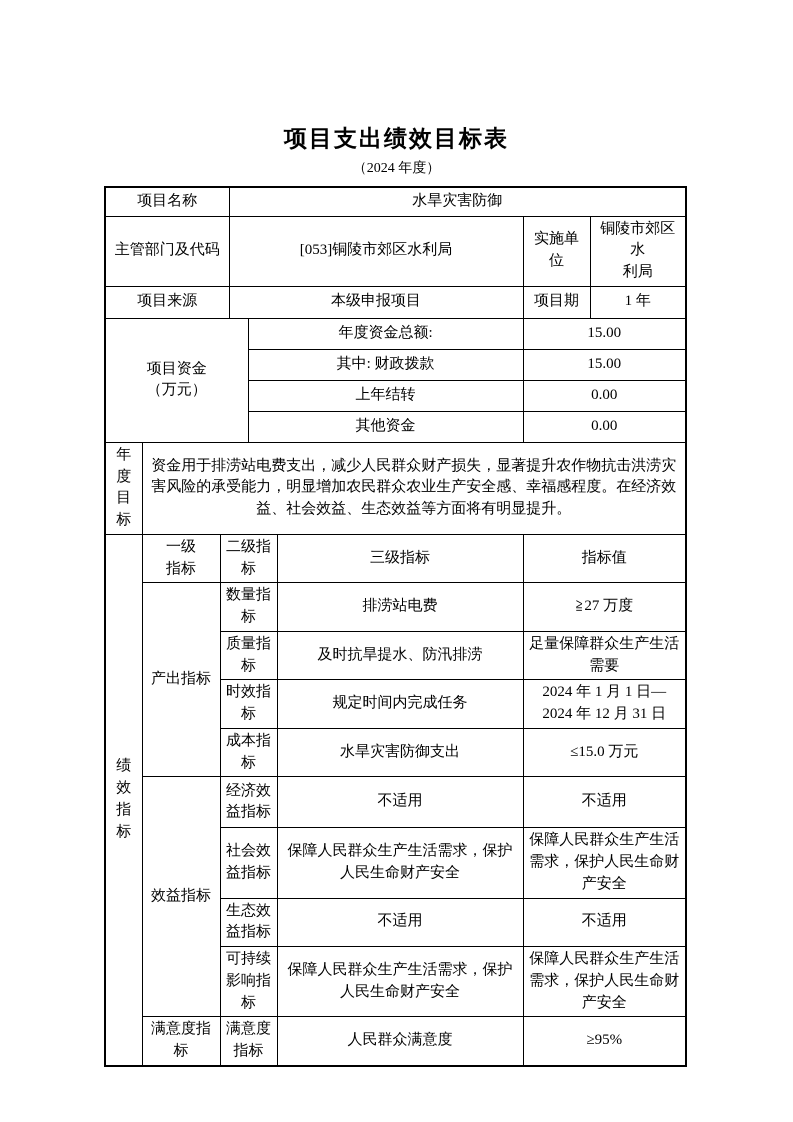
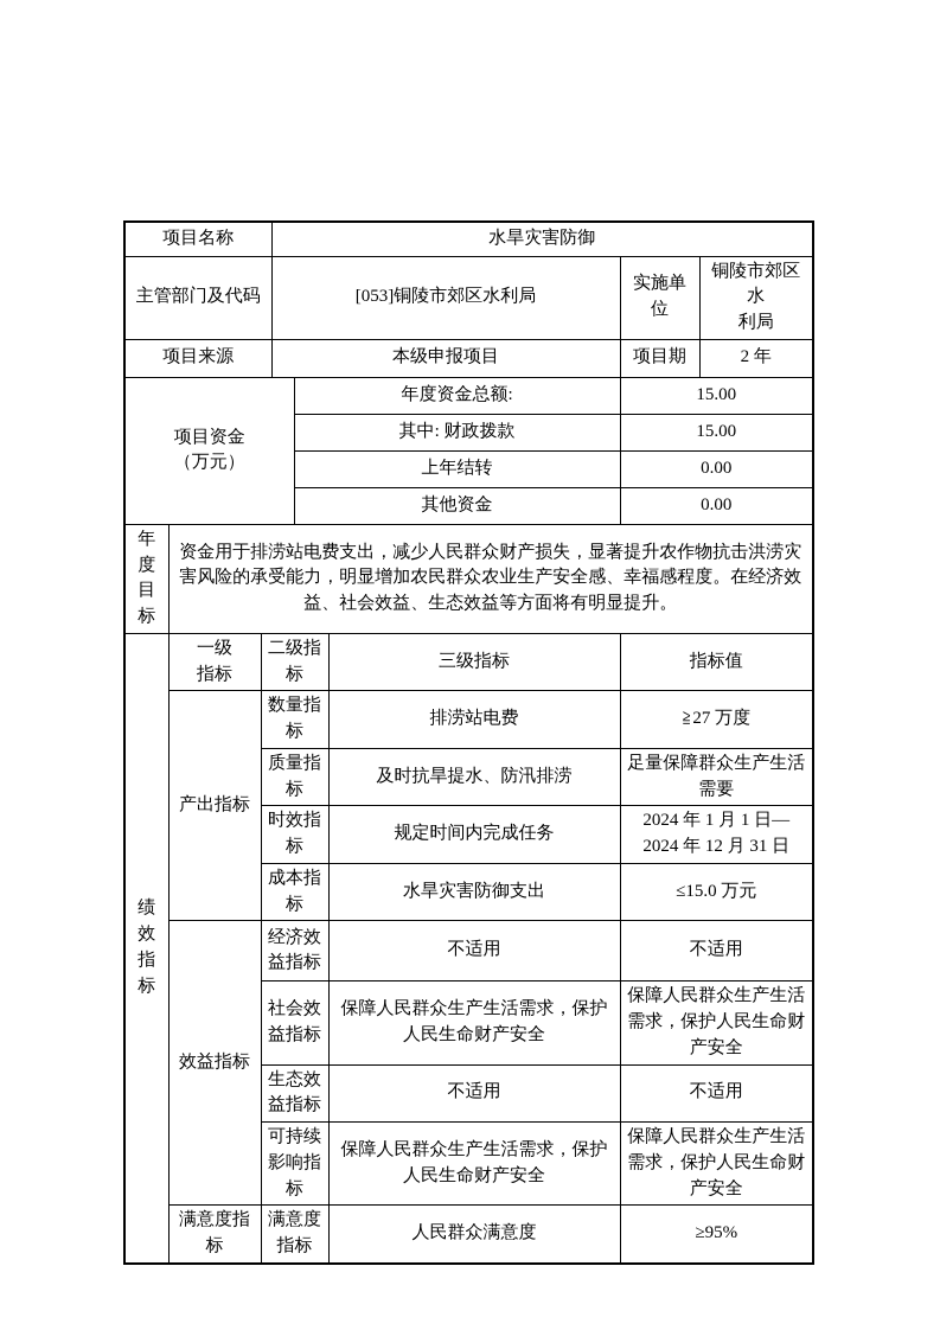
- 项目支出绩效目标表
- （2024 年度）
  项目名称	水旱灾害防御
  主管部门及代码	[053]铜陵市郊区水利局	实施单 位	铜陵市郊区水 利局
- 项目来源	本级申报项目	项目期	1 年
+ 项目来源	本级申报项目	项目期	2 年
  项目资金 （万元）	年度资金总额:	15.00
  其中: 财政拨款	15.00
  上年结转	0.00
  其他资金	0.00
  年 度 目 标	资金用于排涝站电费支出，减少人民群众财产损失，显著提升农作物抗击洪涝灾害风险的承受能力，明显增加农民群众农业生产安全感、幸福感程度。在经济效益、社会效益、生态效益等方面将有明显提升。
  绩 效 指 标	一级 指标	二级指 标	三级指标	指标值
  产出指标	数量指 标	排涝站电费	≧27 万度
  质量指 标	及时抗旱提水、防汛排涝	足量保障群众生产生活需要
  时效指 标	规定时间内完成任务	2024 年 1 月 1 日—2024 年 12 月 31 日
  成本指 标	水旱灾害防御支出	≤15.0 万元
  效益指标	经济效 益指标	不适用	不适用
  社会效 益指标	保障人民群众生产生活需求，保护人民生命财产安全	保障人民群众生产生活需求，保护人民生命财产安全
  生态效 益指标	不适用	不适用
  可持续 影响指 标	保障人民群众生产生活需求，保护人民生命财产安全	保障人民群众生产生活需求，保护人民生命财产安全
  满意度指 标	满意度 指标	人民群众满意度	≥95%
